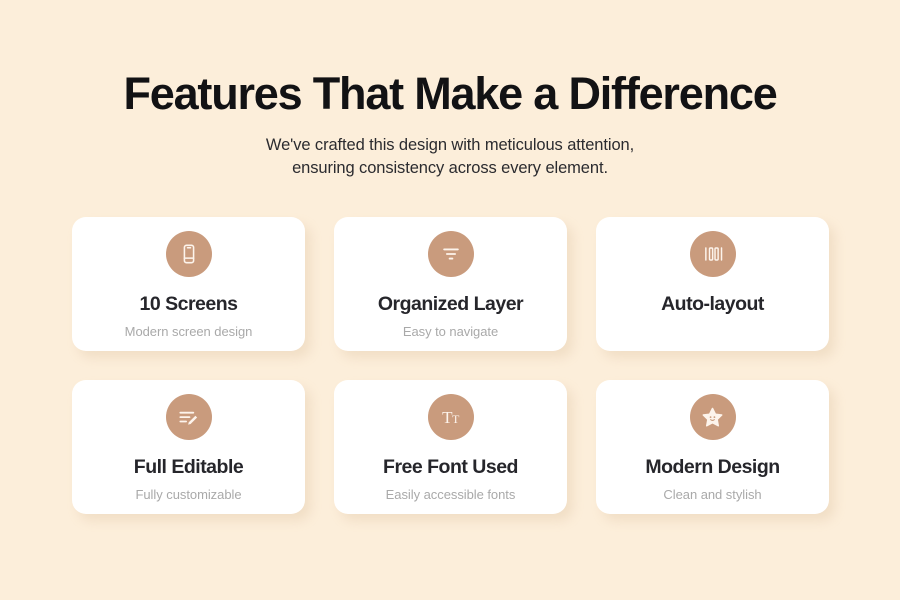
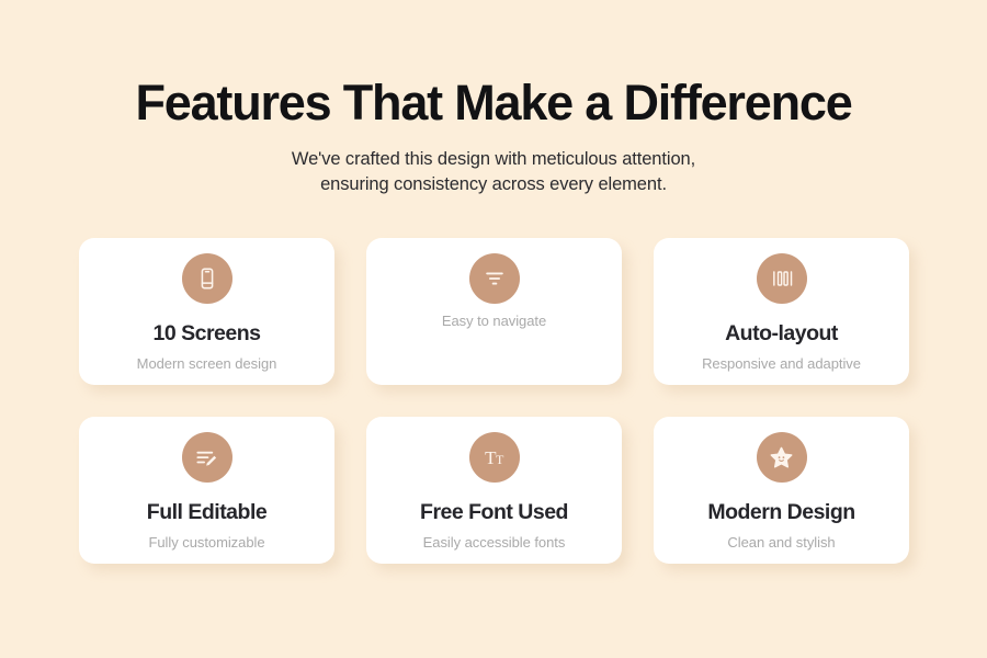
  Features That Make a Difference
  We've crafted this design with meticulous attention,
  ensuring consistency across every element.
  10 Screens
  Modern screen design
- Organized Layer
  Easy to navigate
  Auto-layout
+ Responsive and adaptive
  Full Editable
  Fully customizable
  TT
  Free Font Used
  Easily accessible fonts
  Modern Design
  Clean and stylish
